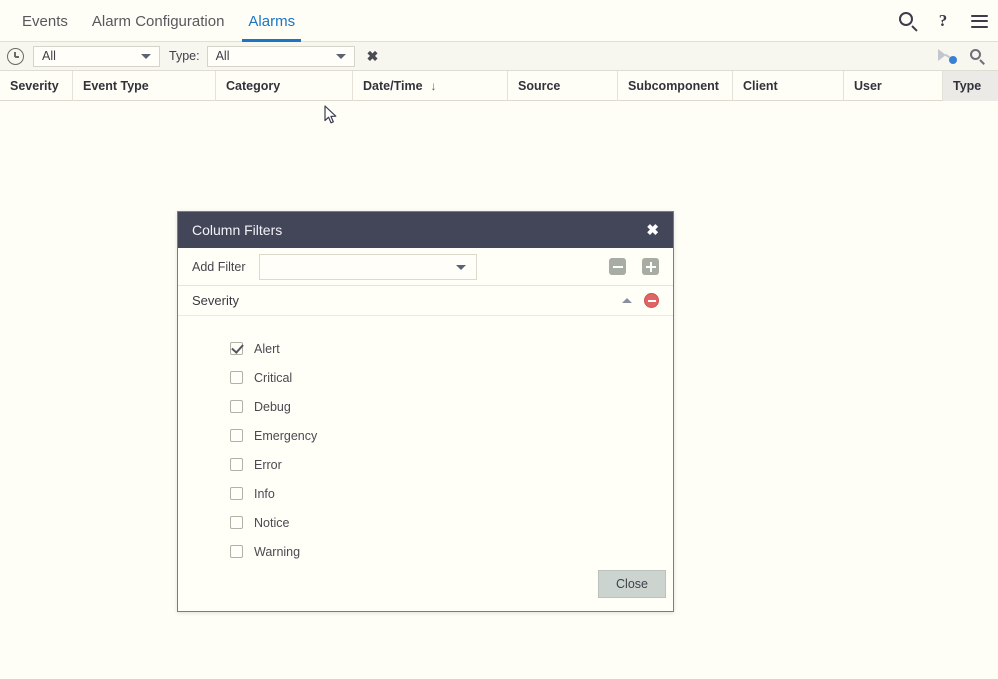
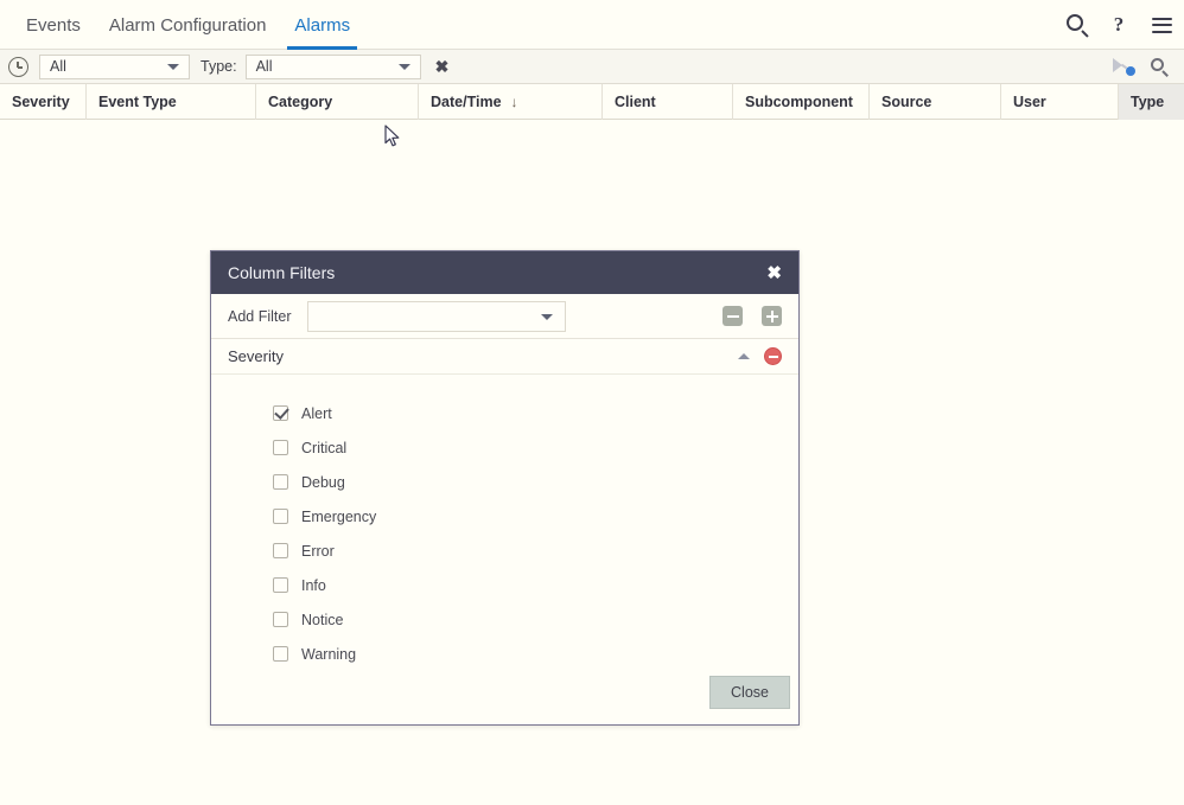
  Events
  Alarm Configuration
  Alarms
  ?
  All
  Type:
  All
  ✖
  Severity
  Event Type
  Category
  Date/Time
  ↓
- Source
+ Client
  Subcomponent
- Client
+ Source
  User
  Type
  Column Filters
  ✖
  Add Filter
  Severity
  Alert
  Critical
  Debug
  Emergency
  Error
  Info
  Notice
  Warning
  Close
